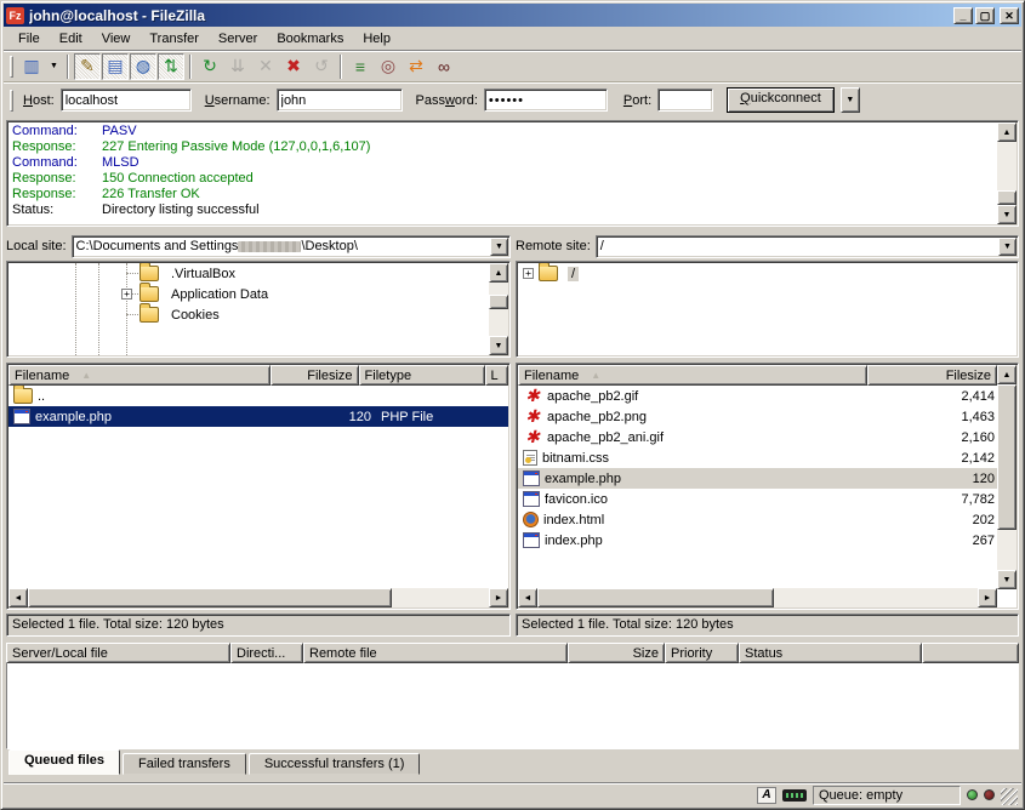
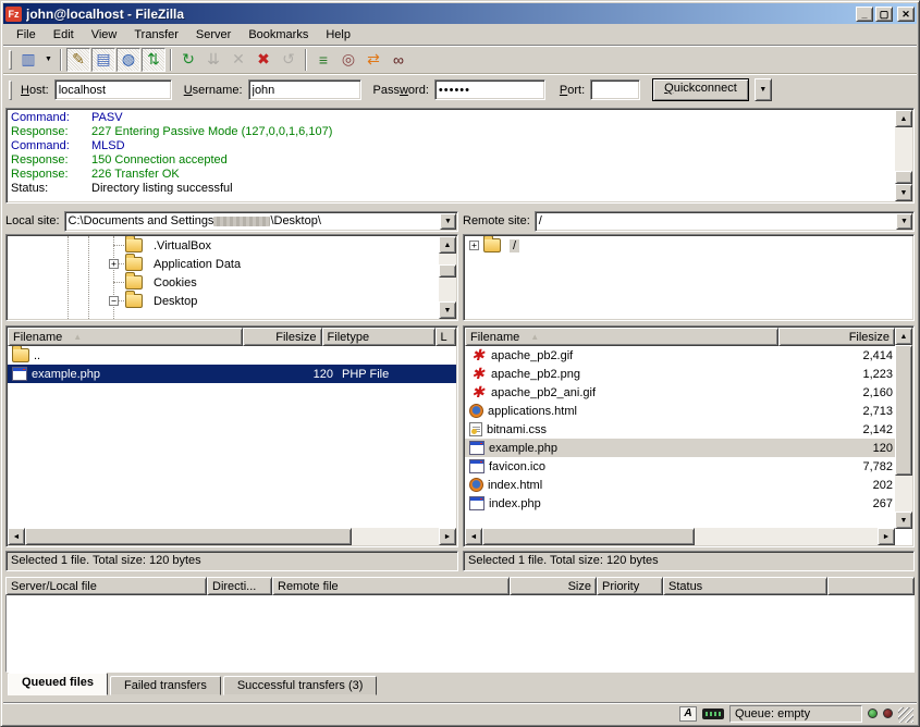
  Fz
  john@localhost - FileZilla
  _
  ▢
  ✕
  File
  Edit
  View
  Transfer
  Server
  Bookmarks
  Help
  ▥
  ✎
  ▤
  ◍
  ⇅
  ↻
  ⇊
  ✕
  ✖
  ↺
  ≡
  ◎
  ⇄
  ∞
  Host:
  localhost
  Username:
  john
  Password:
  ••••••
  Port:
  Quickconnect
  Command:
  PASV
  Response:
  227 Entering Passive Mode (127,0,0,1,6,107)
  Command:
  MLSD
  Response:
  150 Connection accepted
  Response:
  226 Transfer OK
  Status:
  Directory listing successful
  Local site:
  C:\Documents and Settings \Desktop\
  .VirtualBox
  +
  Application Data
  Cookies
+ −
+ Desktop
  Filename
  ▲
  Filesize
  Filetype
  L
  ..
  example.php
  120
  PHP File
  Selected 1 file. Total size: 120 bytes
  Remote site:
  /
  +
  /
  Filename
  ▲
  Filesize
  apache_pb2.gif
  2,414
  apache_pb2.png
- 1,463
+ 1,223
  apache_pb2_ani.gif
  2,160
+ applications.html
+ 2,713
  bitnami.css
  2,142
  example.php
  120
  favicon.ico
  7,782
  index.html
  202
  index.php
  267
  Selected 1 file. Total size: 120 bytes
  Server/Local file
  Directi...
  Remote file
  Size
  Priority
  Status
  Queued files
  Failed transfers
- Successful transfers (1)
+ Successful transfers (3)
  A
  Queue: empty
